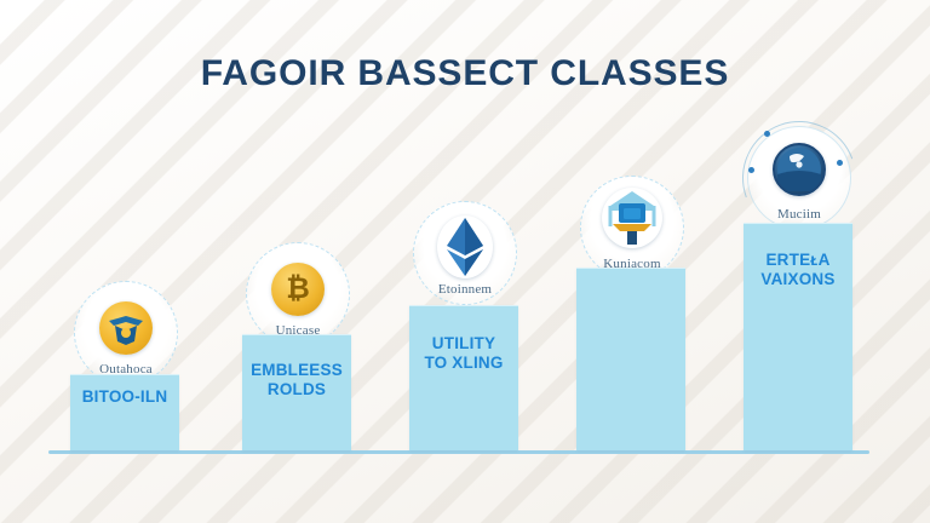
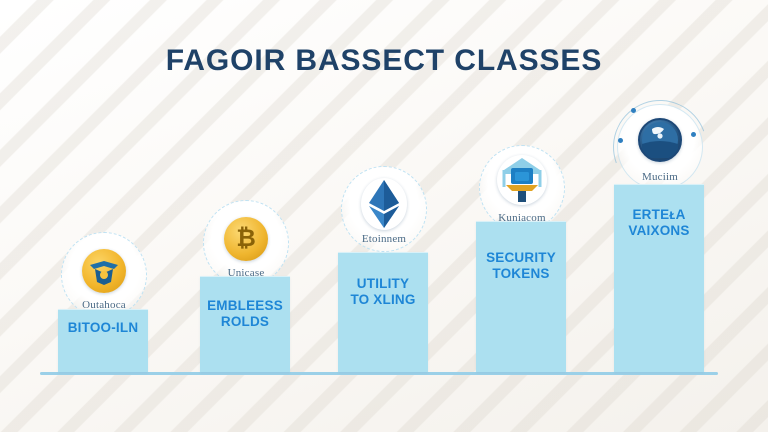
  FAGOIR BASSECT CLASSES
  Outahoca
  BITOO-ILN
  ₿
  Unicase
  EMBLEESS
  ROLDS
  Etoinnem
  UTILITY
  TO XLING
  Kuniacom
+ SECURITY
+ TOKENS
  Muciim
  ERTEᴌA
  VAIXONS
